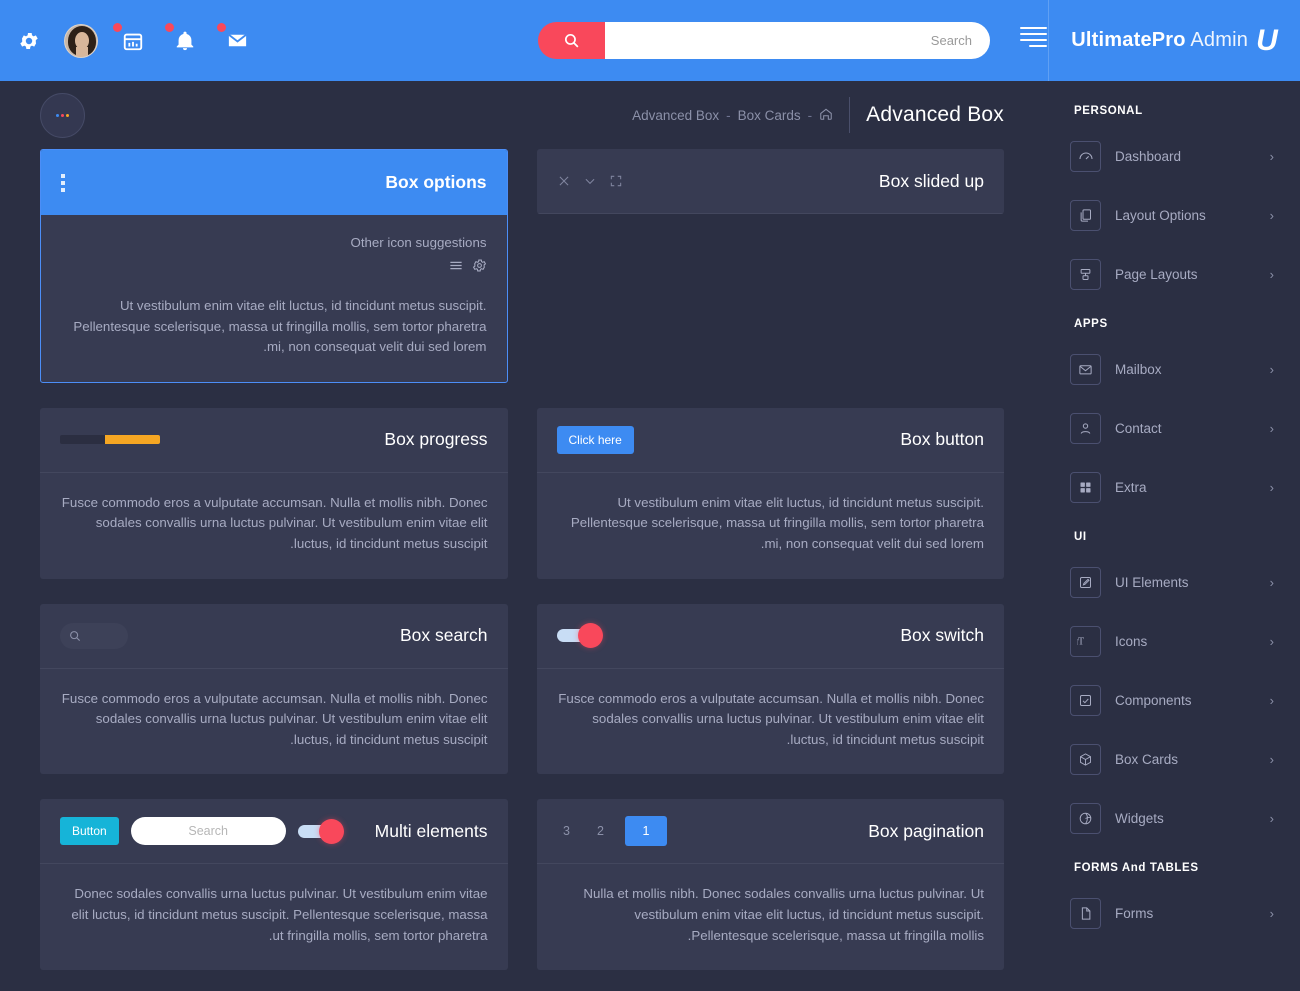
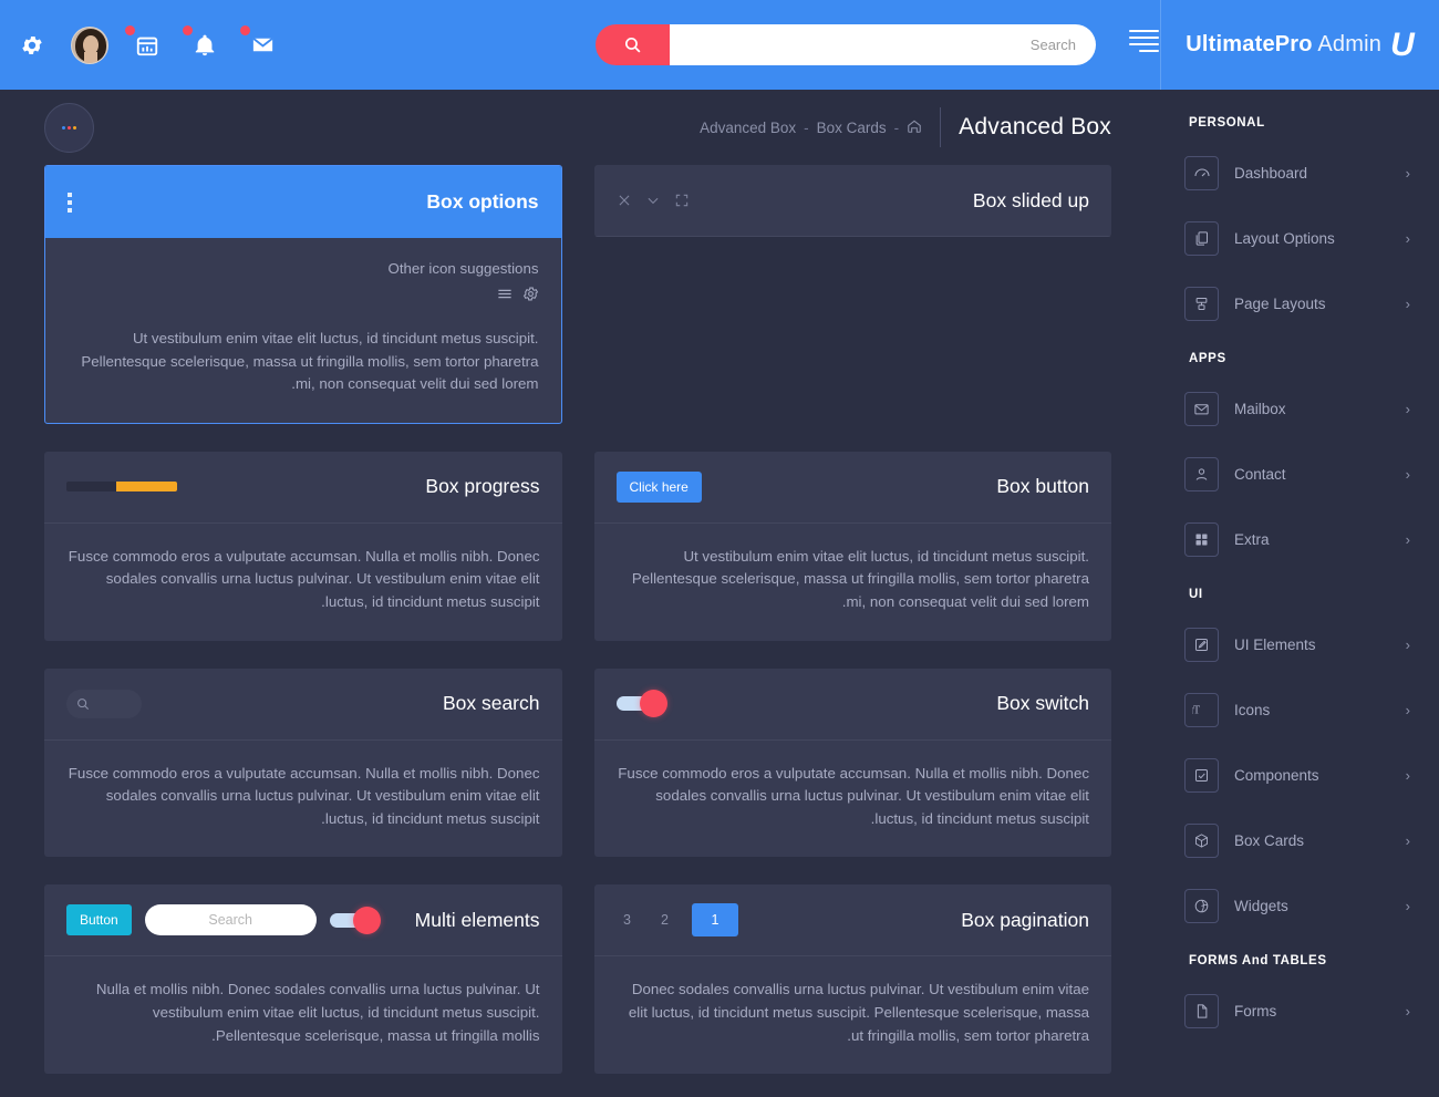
  Search
  UltimatePro Admin
  U
  Advanced Box
  -
  Box Cards
  -
  Advanced Box
  Box options
  Other icon suggestions
  Ut vestibulum enim vitae elit luctus, id tincidunt metus suscipit. Pellentesque scelerisque, massa ut fringilla mollis, sem tortor pharetra mi, non consequat velit dui sed lorem.
  Box slided up
  Box progress
  Fusce commodo eros a vulputate accumsan. Nulla et mollis nibh. Donec sodales convallis urna luctus pulvinar. Ut vestibulum enim vitae elit luctus, id tincidunt metus suscipit.
  Box button
  Click here
  Ut vestibulum enim vitae elit luctus, id tincidunt metus suscipit. Pellentesque scelerisque, massa ut fringilla mollis, sem tortor pharetra mi, non consequat velit dui sed lorem.
  Box search
  Fusce commodo eros a vulputate accumsan. Nulla et mollis nibh. Donec sodales convallis urna luctus pulvinar. Ut vestibulum enim vitae elit luctus, id tincidunt metus suscipit.
  Box switch
  Fusce commodo eros a vulputate accumsan. Nulla et mollis nibh. Donec sodales convallis urna luctus pulvinar. Ut vestibulum enim vitae elit luctus, id tincidunt metus suscipit.
  Multi elements
  Button
  Search
- Donec sodales convallis urna luctus pulvinar. Ut vestibulum enim vitae elit luctus, id tincidunt metus suscipit. Pellentesque scelerisque, massa ut fringilla mollis, sem tortor pharetra.
+ Nulla et mollis nibh. Donec sodales convallis urna luctus pulvinar. Ut vestibulum enim vitae elit luctus, id tincidunt metus suscipit. Pellentesque scelerisque, massa ut fringilla mollis.
  Box pagination
  1
  2
  3
- Nulla et mollis nibh. Donec sodales convallis urna luctus pulvinar. Ut vestibulum enim vitae elit luctus, id tincidunt metus suscipit. Pellentesque scelerisque, massa ut fringilla mollis.
+ Donec sodales convallis urna luctus pulvinar. Ut vestibulum enim vitae elit luctus, id tincidunt metus suscipit. Pellentesque scelerisque, massa ut fringilla mollis, sem tortor pharetra.
  PERSONAL
  ‹
  Dashboard
  ‹
  Layout Options
  ‹
  Page Layouts
  APPS
  ‹
  Mailbox
  ‹
  Contact
  ‹
  Extra
  UI
  ‹
  UI Elements
  ‹
  Icons
  T
  ‹
  Components
  ‹
  Box Cards
  ‹
  Widgets
  FORMS And TABLES
  ‹
  Forms
